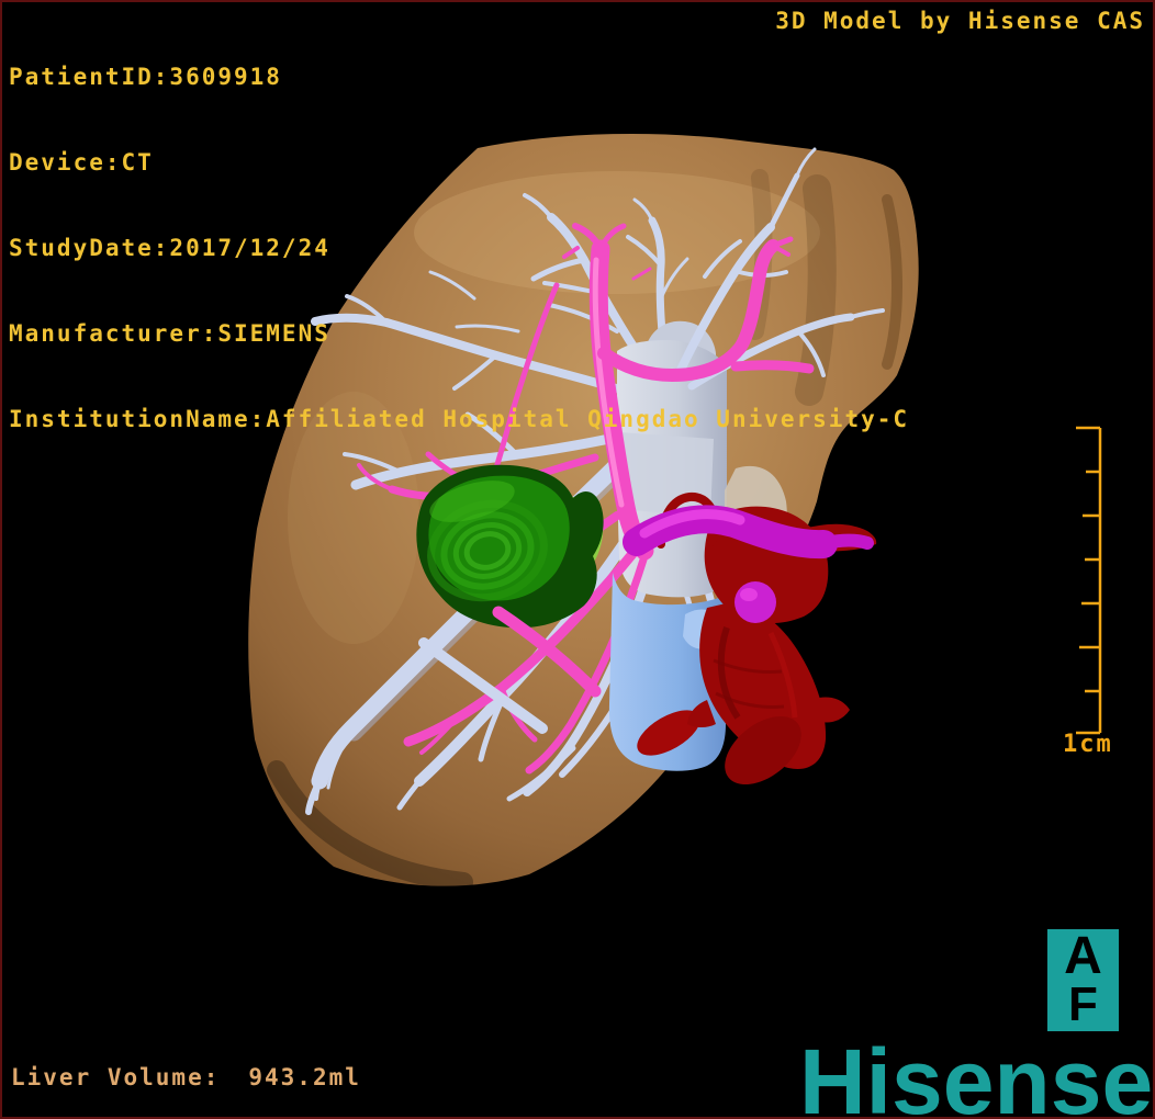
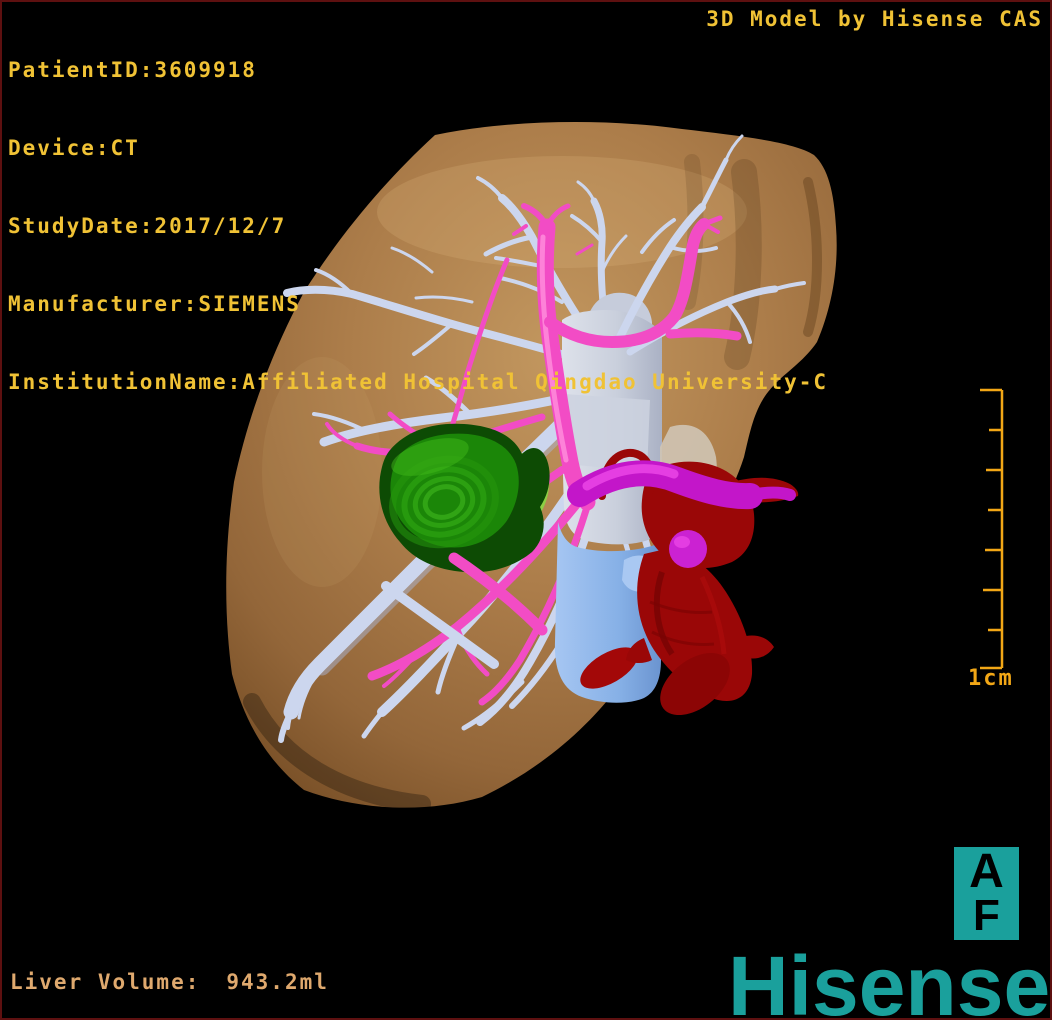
  PatientID:3609918
  Device:CT
- StudyDate:2017/12/24
+ StudyDate:2017/12/7
  Manufacturer:SIEMENS
  InstitutionName:Affiliated Hospital Qingdao University-C
  3D Model by Hisense CAS
  1cm
  A
  F
  Hisense
  Liver Volume:
  943.2ml
